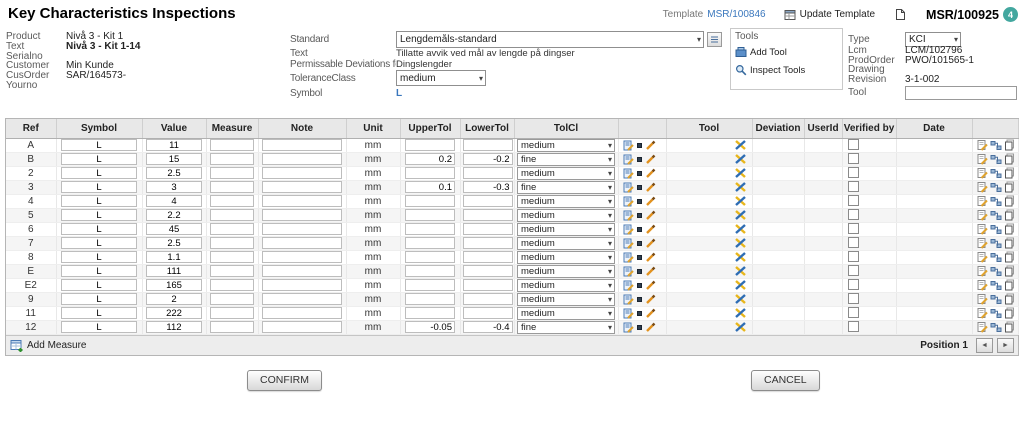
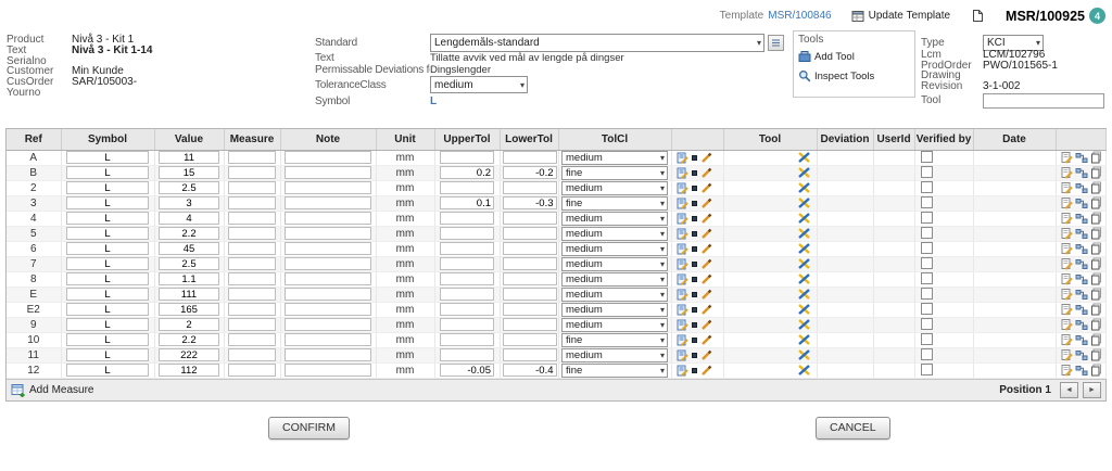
- Key Characteristics Inspections
  Template
  MSR/100846
  Update Template
  MSR/100925
  4
  Product
  Nivå 3 - Kit 1
  Text
  Nivå 3 - Kit 1-14
  Serialno
  Customer
  Min Kunde
  CusOrder
- SAR/164573-
+ SAR/105003-
  Yourno
  Standard
  Lengdemåls-standard
  ▾
  Text
  Tillatte avvik ved mål av lengde på dingser
  Permissable Deviations f
  Dingslengder
  ToleranceClass
  medium
  ▾
  Symbol
  L
  Tools
  Add Tool
  Inspect Tools
  Type
  KCI
  ▾
  Lcm
  LCM/102796
  ProdOrder
  PWO/101565-1
  Drawing
  Revision
  3-1-002
  Tool
  Ref	Symbol	Value	Measure	Note	Unit	UpperTol	LowerTol	TolCl		Tool	Deviation	UserId	Verified by	Date
  A	L	11			mm			medium ▾
  B	L	15			mm	0.2	-0.2	fine ▾
  2	L	2.5			mm			medium ▾
  3	L	3			mm	0.1	-0.3	fine ▾
  4	L	4			mm			medium ▾
  5	L	2.2			mm			medium ▾
  6	L	45			mm			medium ▾
  7	L	2.5			mm			medium ▾
  8	L	1.1			mm			medium ▾
  E	L	111			mm			medium ▾
  E2	L	165			mm			medium ▾
  9	L	2			mm			medium ▾
+ 10	L	2.2			mm			fine ▾
  11	L	222			mm			medium ▾
  12	L	112			mm	-0.05	-0.4	fine ▾
  Add Measure
  Position 1
  CONFIRM
  CANCEL
